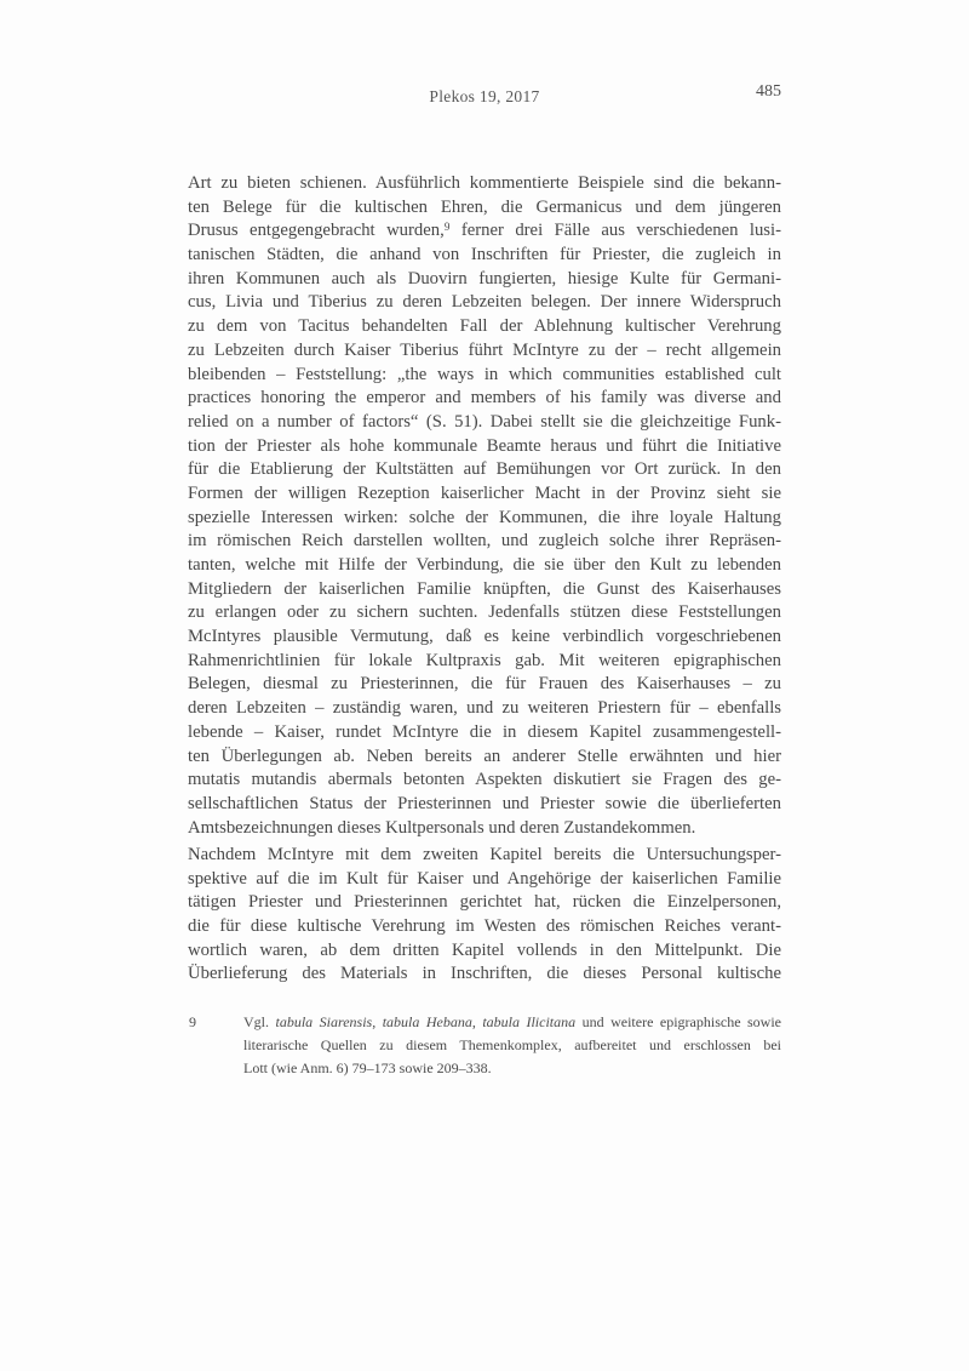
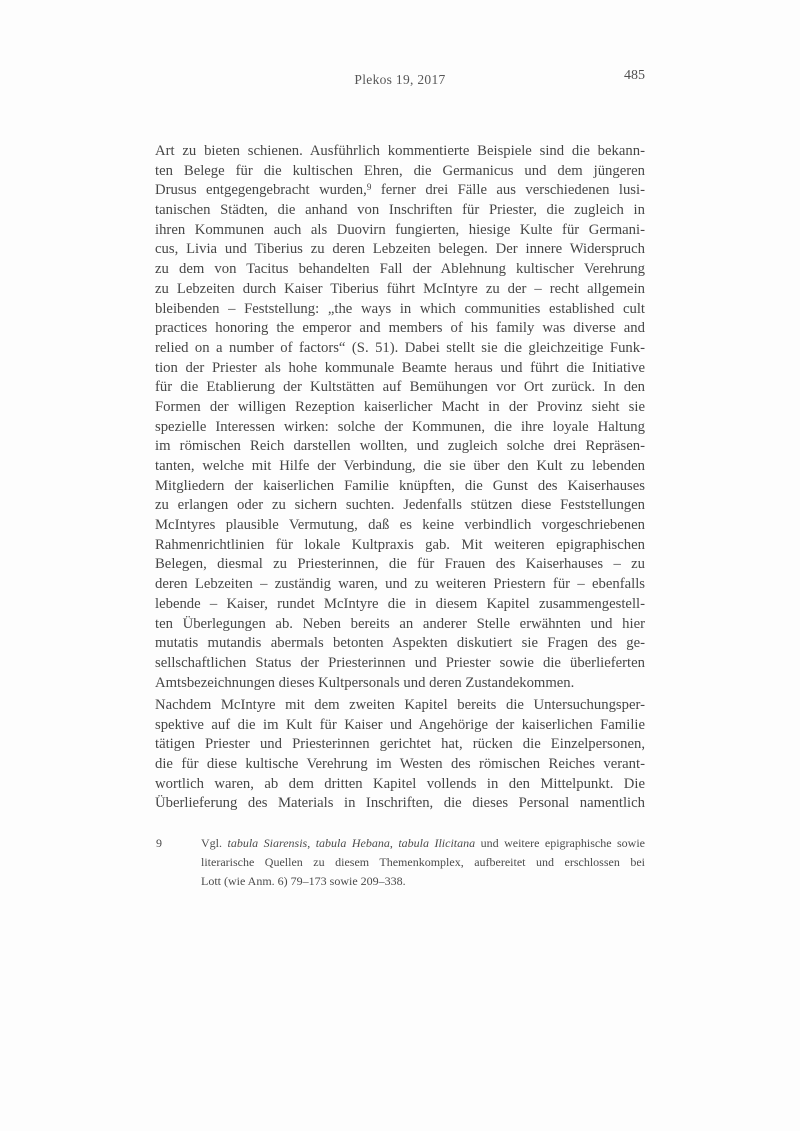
  Plekos 19, 2017
  485
  Art zu bieten schienen. Ausführlich kommentierte Beispiele sind die bekann-
  ten Belege für die kultischen Ehren, die Germanicus und dem jüngeren
  Drusus entgegengebracht wurden,9 ferner drei Fälle aus verschiedenen lusi-
  tanischen Städten, die anhand von Inschriften für Priester, die zugleich in
  ihren Kommunen auch als Duovirn fungierten, hiesige Kulte für Germani-
  cus, Livia und Tiberius zu deren Lebzeiten belegen. Der innere Widerspruch
  zu dem von Tacitus behandelten Fall der Ablehnung kultischer Verehrung
  zu Lebzeiten durch Kaiser Tiberius führt McIntyre zu der – recht allgemein
  bleibenden – Feststellung: „the ways in which communities established cult
  practices honoring the emperor and members of his family was diverse and
  relied on a number of factors“ (S. 51). Dabei stellt sie die gleichzeitige Funk-
  tion der Priester als hohe kommunale Beamte heraus und führt die Initiative
  für die Etablierung der Kultstätten auf Bemühungen vor Ort zurück. In den
  Formen der willigen Rezeption kaiserlicher Macht in der Provinz sieht sie
  spezielle Interessen wirken: solche der Kommunen, die ihre loyale Haltung
- im römischen Reich darstellen wollten, und zugleich solche ihrer Repräsen-
+ im römischen Reich darstellen wollten, und zugleich solche drei Repräsen-
  tanten, welche mit Hilfe der Verbindung, die sie über den Kult zu lebenden
  Mitgliedern der kaiserlichen Familie knüpften, die Gunst des Kaiserhauses
  zu erlangen oder zu sichern suchten. Jedenfalls stützen diese Feststellungen
  McIntyres plausible Vermutung, daß es keine verbindlich vorgeschriebenen
  Rahmenrichtlinien für lokale Kultpraxis gab. Mit weiteren epigraphischen
  Belegen, diesmal zu Priesterinnen, die für Frauen des Kaiserhauses – zu
  deren Lebzeiten – zuständig waren, und zu weiteren Priestern für – ebenfalls
  lebende – Kaiser, rundet McIntyre die in diesem Kapitel zusammengestell-
  ten Überlegungen ab. Neben bereits an anderer Stelle erwähnten und hier
  mutatis mutandis abermals betonten Aspekten diskutiert sie Fragen des ge-
  sellschaftlichen Status der Priesterinnen und Priester sowie die überlieferten
  Amtsbezeichnungen dieses Kultpersonals und deren Zustandekommen.
  Nachdem McIntyre mit dem zweiten Kapitel bereits die Untersuchungsper-
  spektive auf die im Kult für Kaiser und Angehörige der kaiserlichen Familie
  tätigen Priester und Priesterinnen gerichtet hat, rücken die Einzelpersonen,
  die für diese kultische Verehrung im Westen des römischen Reiches verant-
  wortlich waren, ab dem dritten Kapitel vollends in den Mittelpunkt. Die
- Überlieferung des Materials in Inschriften, die dieses Personal kultische
+ Überlieferung des Materials in Inschriften, die dieses Personal namentlich
  9
  Vgl. tabula Siarensis, tabula Hebana, tabula Ilicitana und weitere epigraphische sowie
  literarische Quellen zu diesem Themenkomplex, aufbereitet und erschlossen bei
  Lott (wie Anm. 6) 79–173 sowie 209–338.
